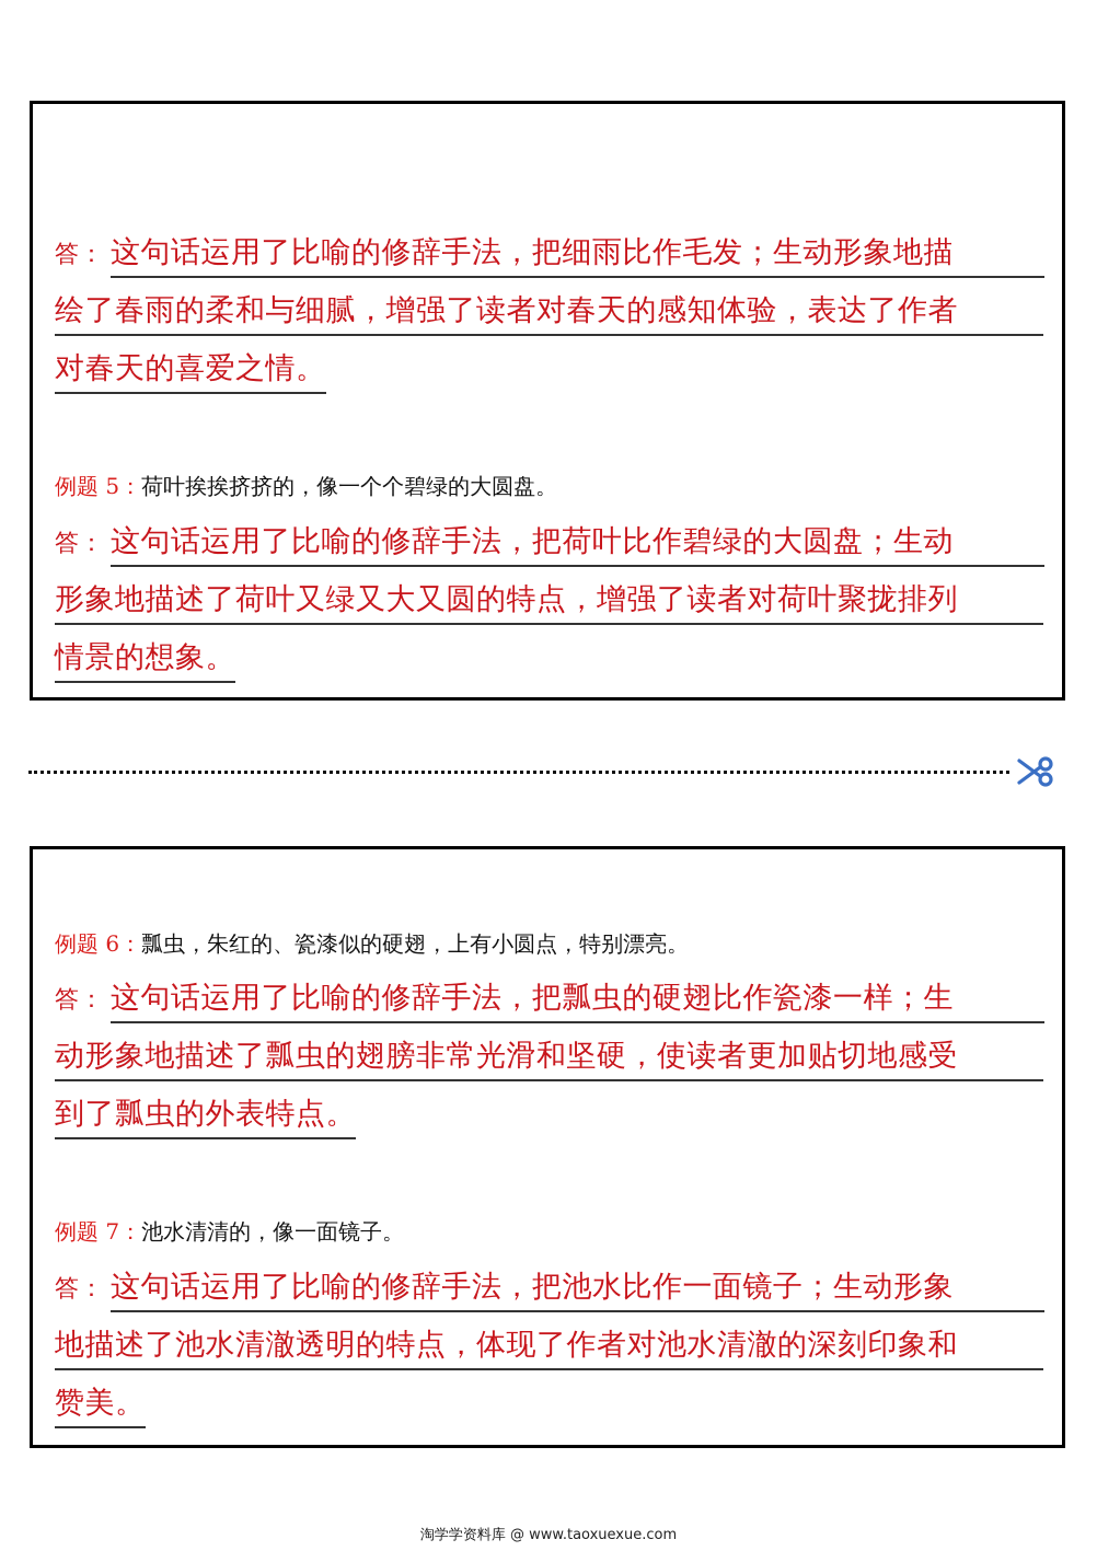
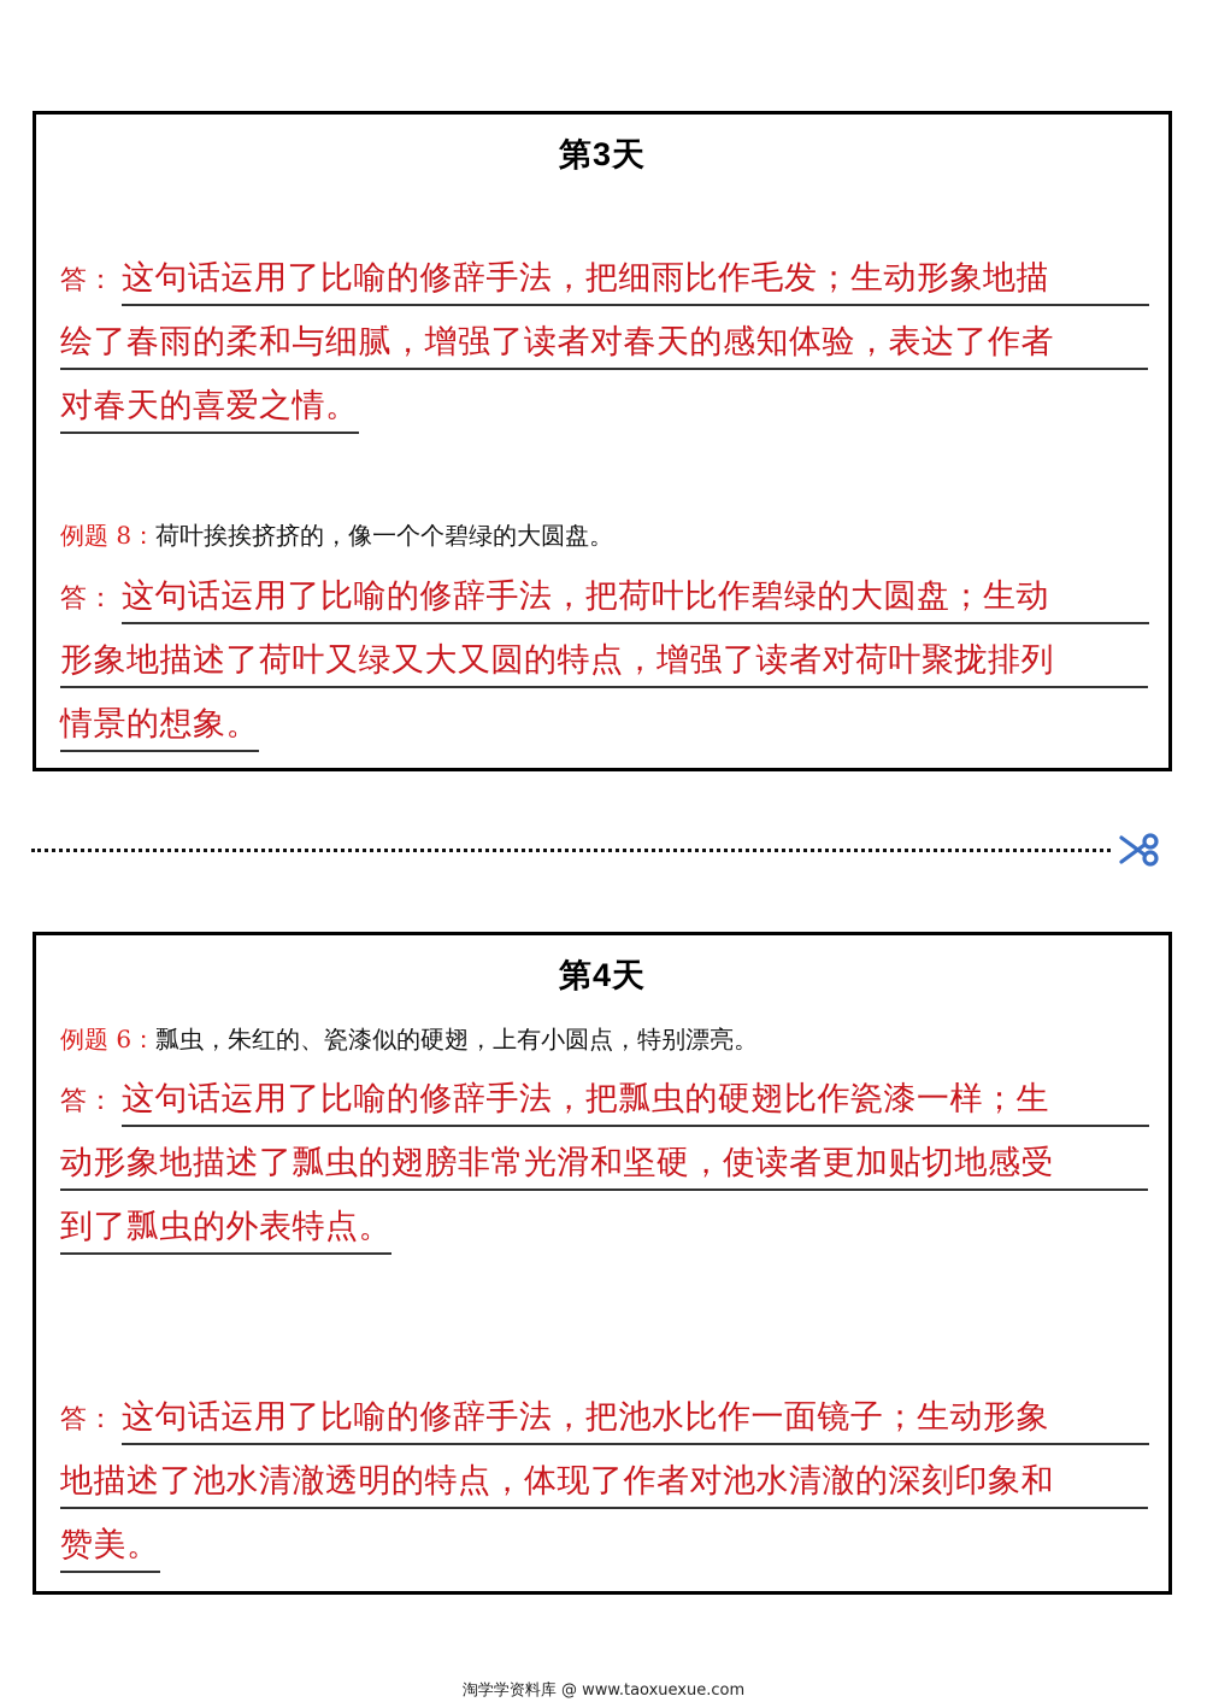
+ 第3天
  答： 这句话运用了比喻的修辞手法，把细雨比作毛发；生动形象地描
  绘了春雨的柔和与细腻，增强了读者对春天的感知体验，表达了作者
  对春天的喜爱之情。
- 例题 5：荷叶挨挨挤挤的，像一个个碧绿的大圆盘。
+ 例题 8：荷叶挨挨挤挤的，像一个个碧绿的大圆盘。
  答： 这句话运用了比喻的修辞手法，把荷叶比作碧绿的大圆盘；生动
  形象地描述了荷叶又绿又大又圆的特点，增强了读者对荷叶聚拢排列
  情景的想象。
+ 第4天
  例题 6：瓢虫，朱红的、瓷漆似的硬翅，上有小圆点，特别漂亮。
  答： 这句话运用了比喻的修辞手法，把瓢虫的硬翅比作瓷漆一样；生
  动形象地描述了瓢虫的翅膀非常光滑和坚硬，使读者更加贴切地感受
  到了瓢虫的外表特点。
- 例题 7：池水清清的，像一面镜子。
  答： 这句话运用了比喻的修辞手法，把池水比作一面镜子；生动形象
  地描述了池水清澈透明的特点，体现了作者对池水清澈的深刻印象和
  赞美。
  淘学学资料库 @ www.taoxuexue.com
